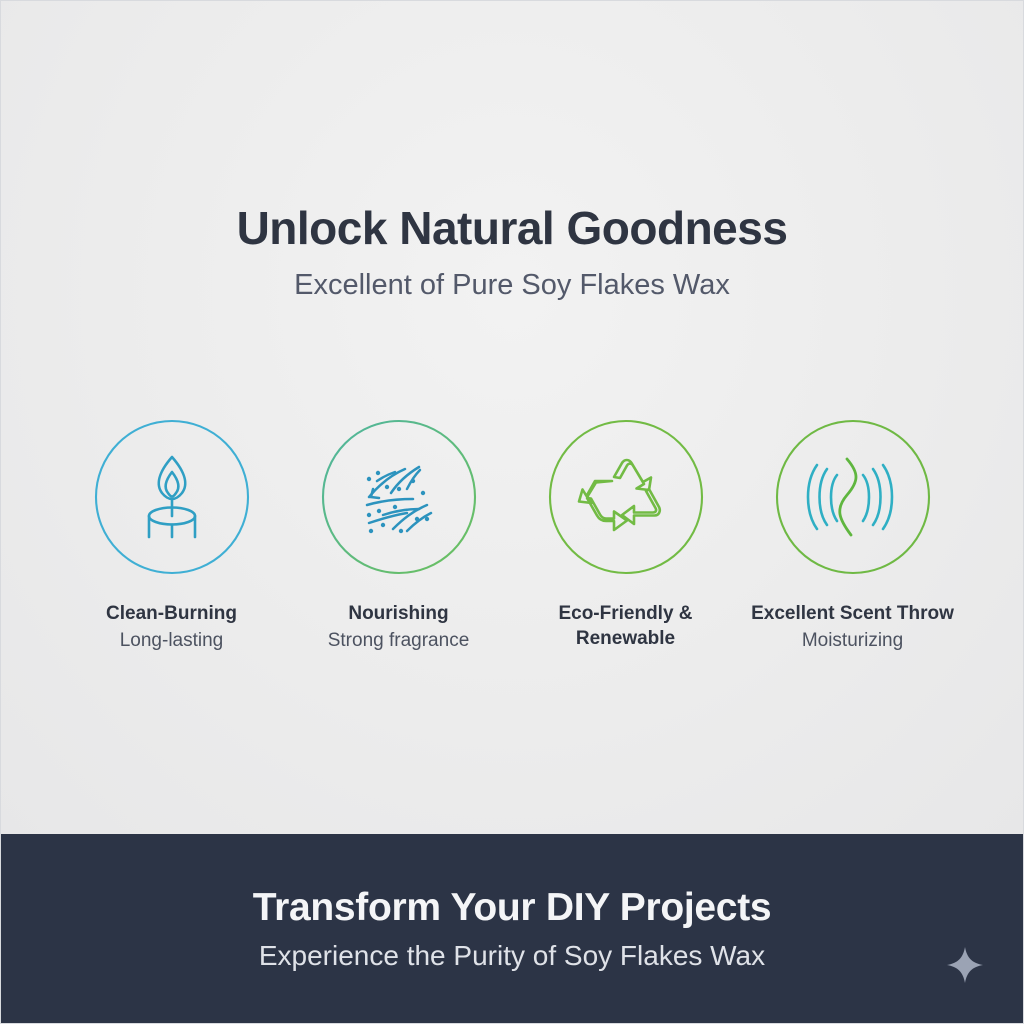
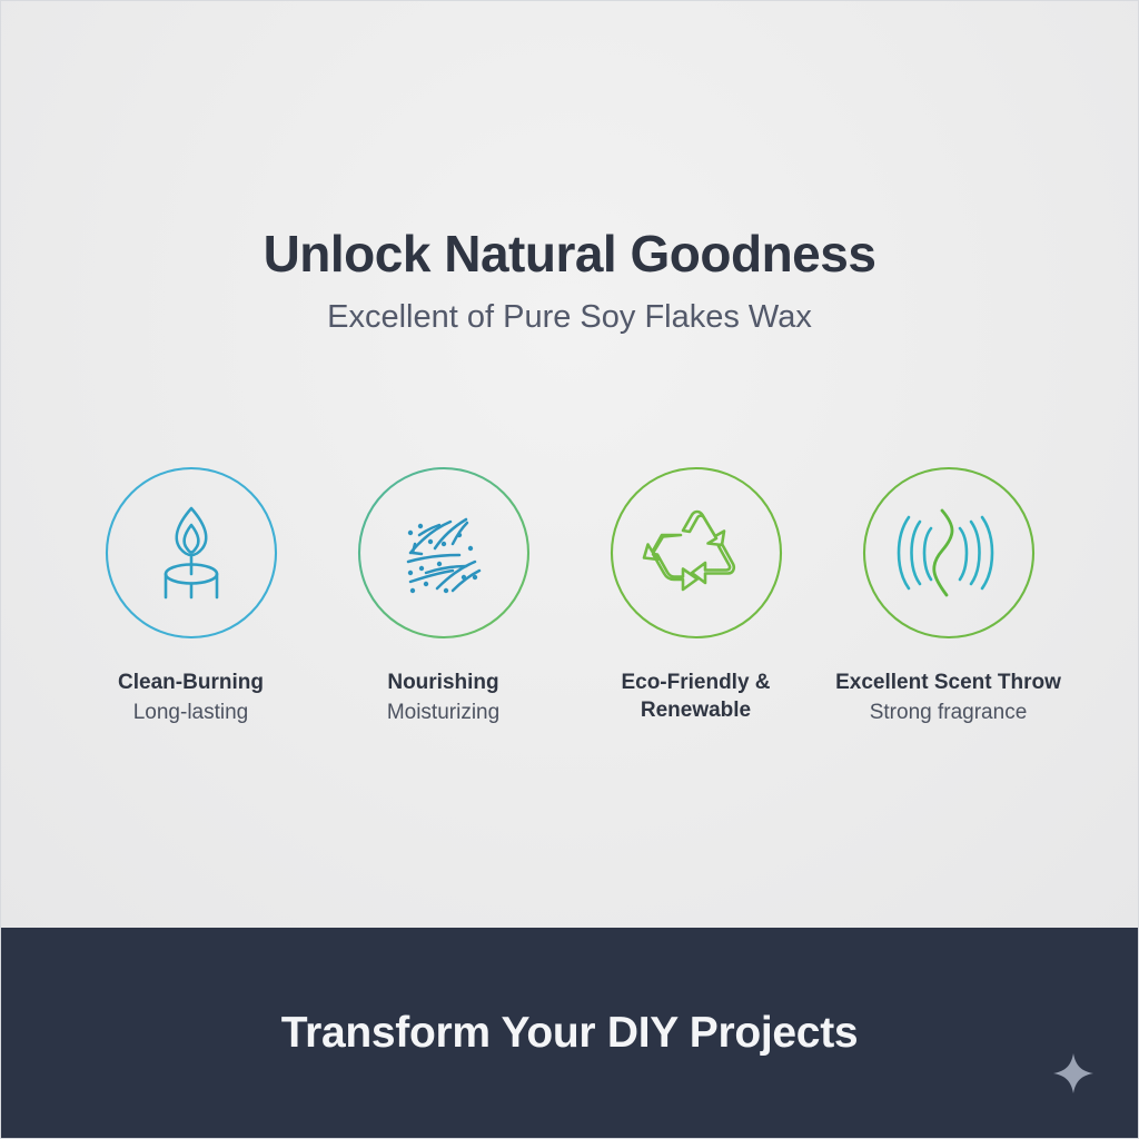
  Unlock Natural Goodness
  Excellent of Pure Soy Flakes Wax
  Clean-Burning
  Long-lasting
  Nourishing
- Strong fragrance
+ Moisturizing
  Eco-Friendly & Renewable
  Excellent Scent Throw
- Moisturizing
+ Strong fragrance
  Transform Your DIY Projects
- Experience the Purity of Soy Flakes Wax
